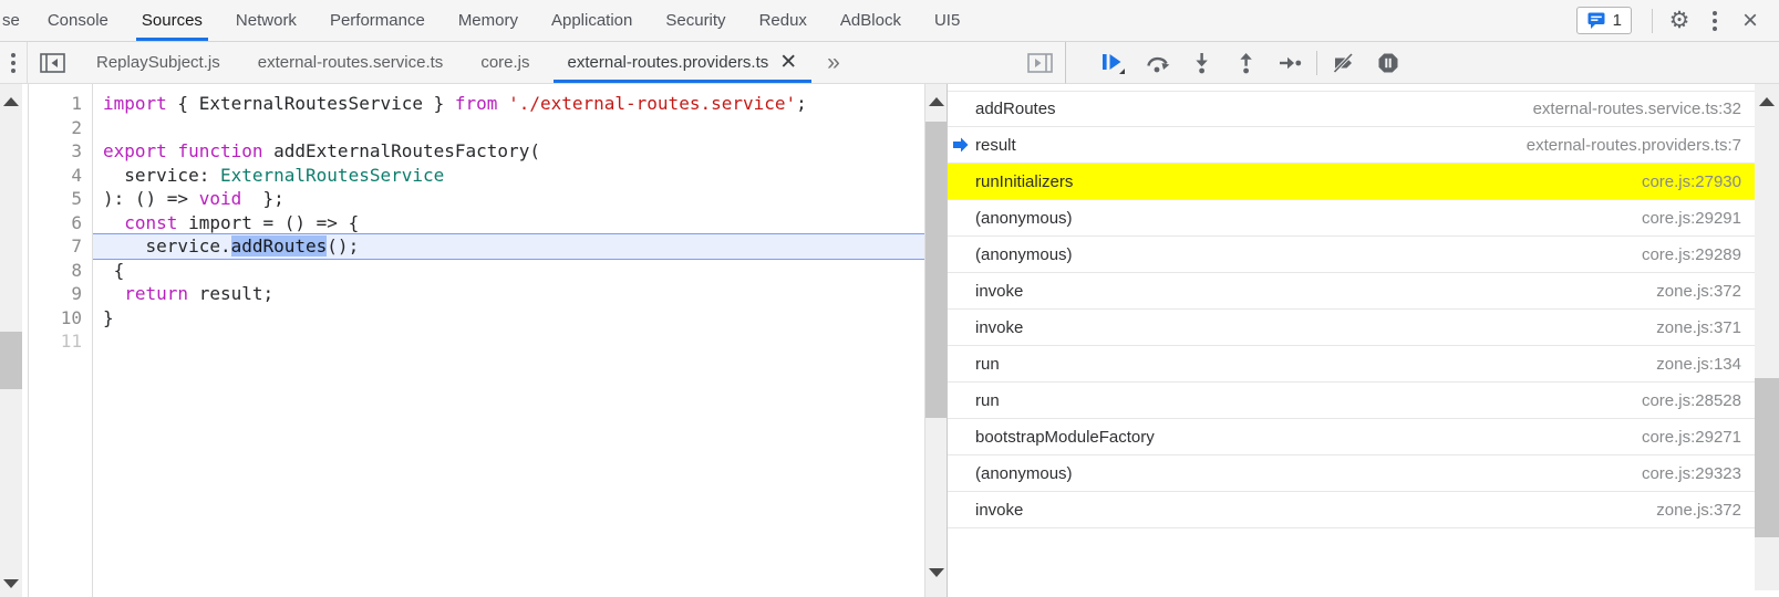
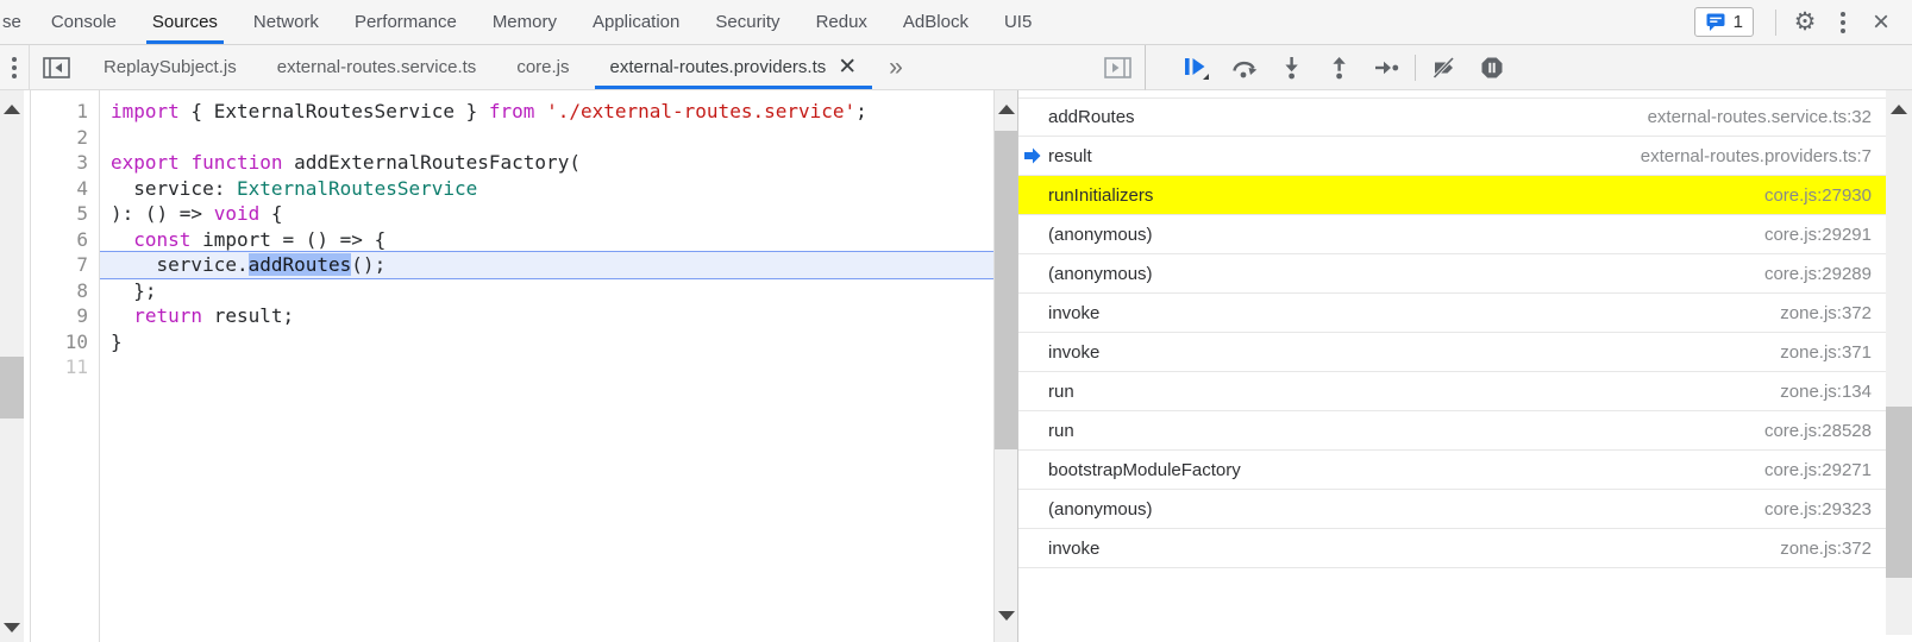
  se
  Console
  Sources
  Network
  Performance
  Memory
  Application
  Security
  Redux
  AdBlock
  UI5
  1
  ⚙
  ×
  ReplaySubject.js
  external-routes.service.ts
  core.js
  external-routes.providers.ts
  ✕
  »
  1
  2
  3
  4
  5
  6
  7
  8
  9
  10
  11
  import { ExternalRoutesService } from './external-routes.service';
  export function addExternalRoutesFactory(
  service: ExternalRoutesService
- ): () => void };
+ ): () => void {
  const import = () => {
  service.addRoutes();
- {
+ };
  return result;
  }
  addRoutes
  external-routes.service.ts:32
  result
  external-routes.providers.ts:7
  runInitializers
  core.js:27930
  (anonymous)
  core.js:29291
  (anonymous)
  core.js:29289
  invoke
  zone.js:372
  invoke
  zone.js:371
  run
  zone.js:134
  run
  core.js:28528
  bootstrapModuleFactory
  core.js:29271
  (anonymous)
  core.js:29323
  invoke
  zone.js:372
